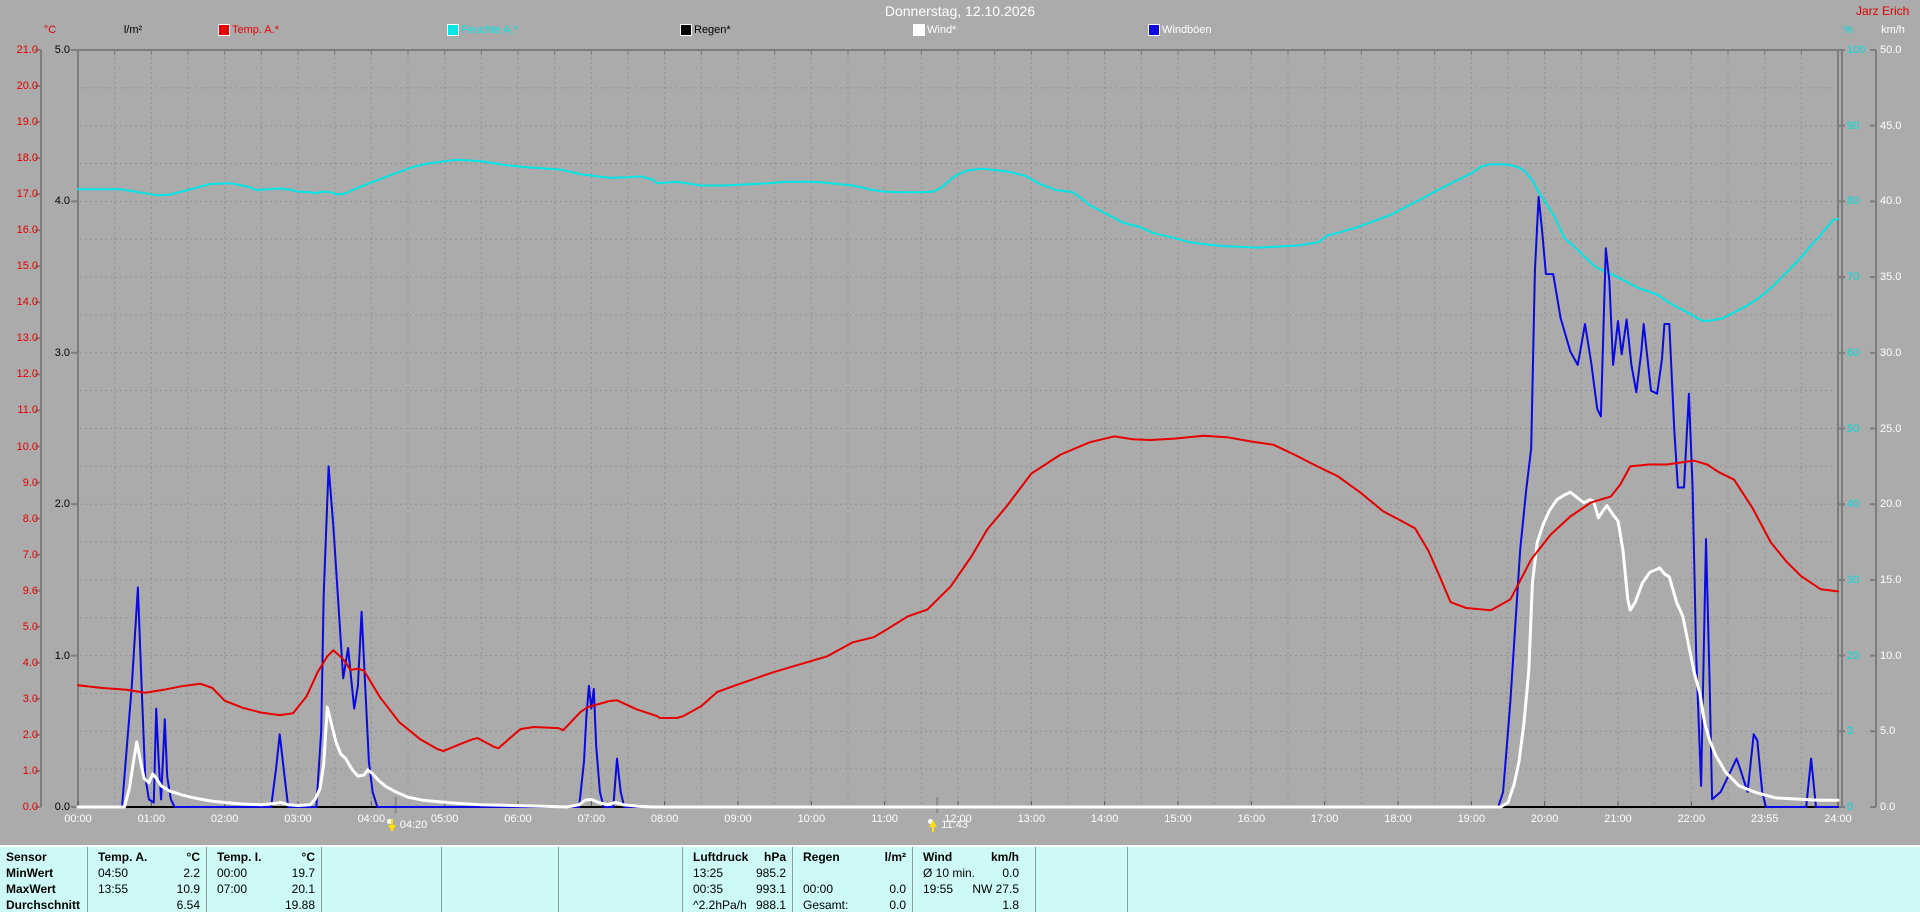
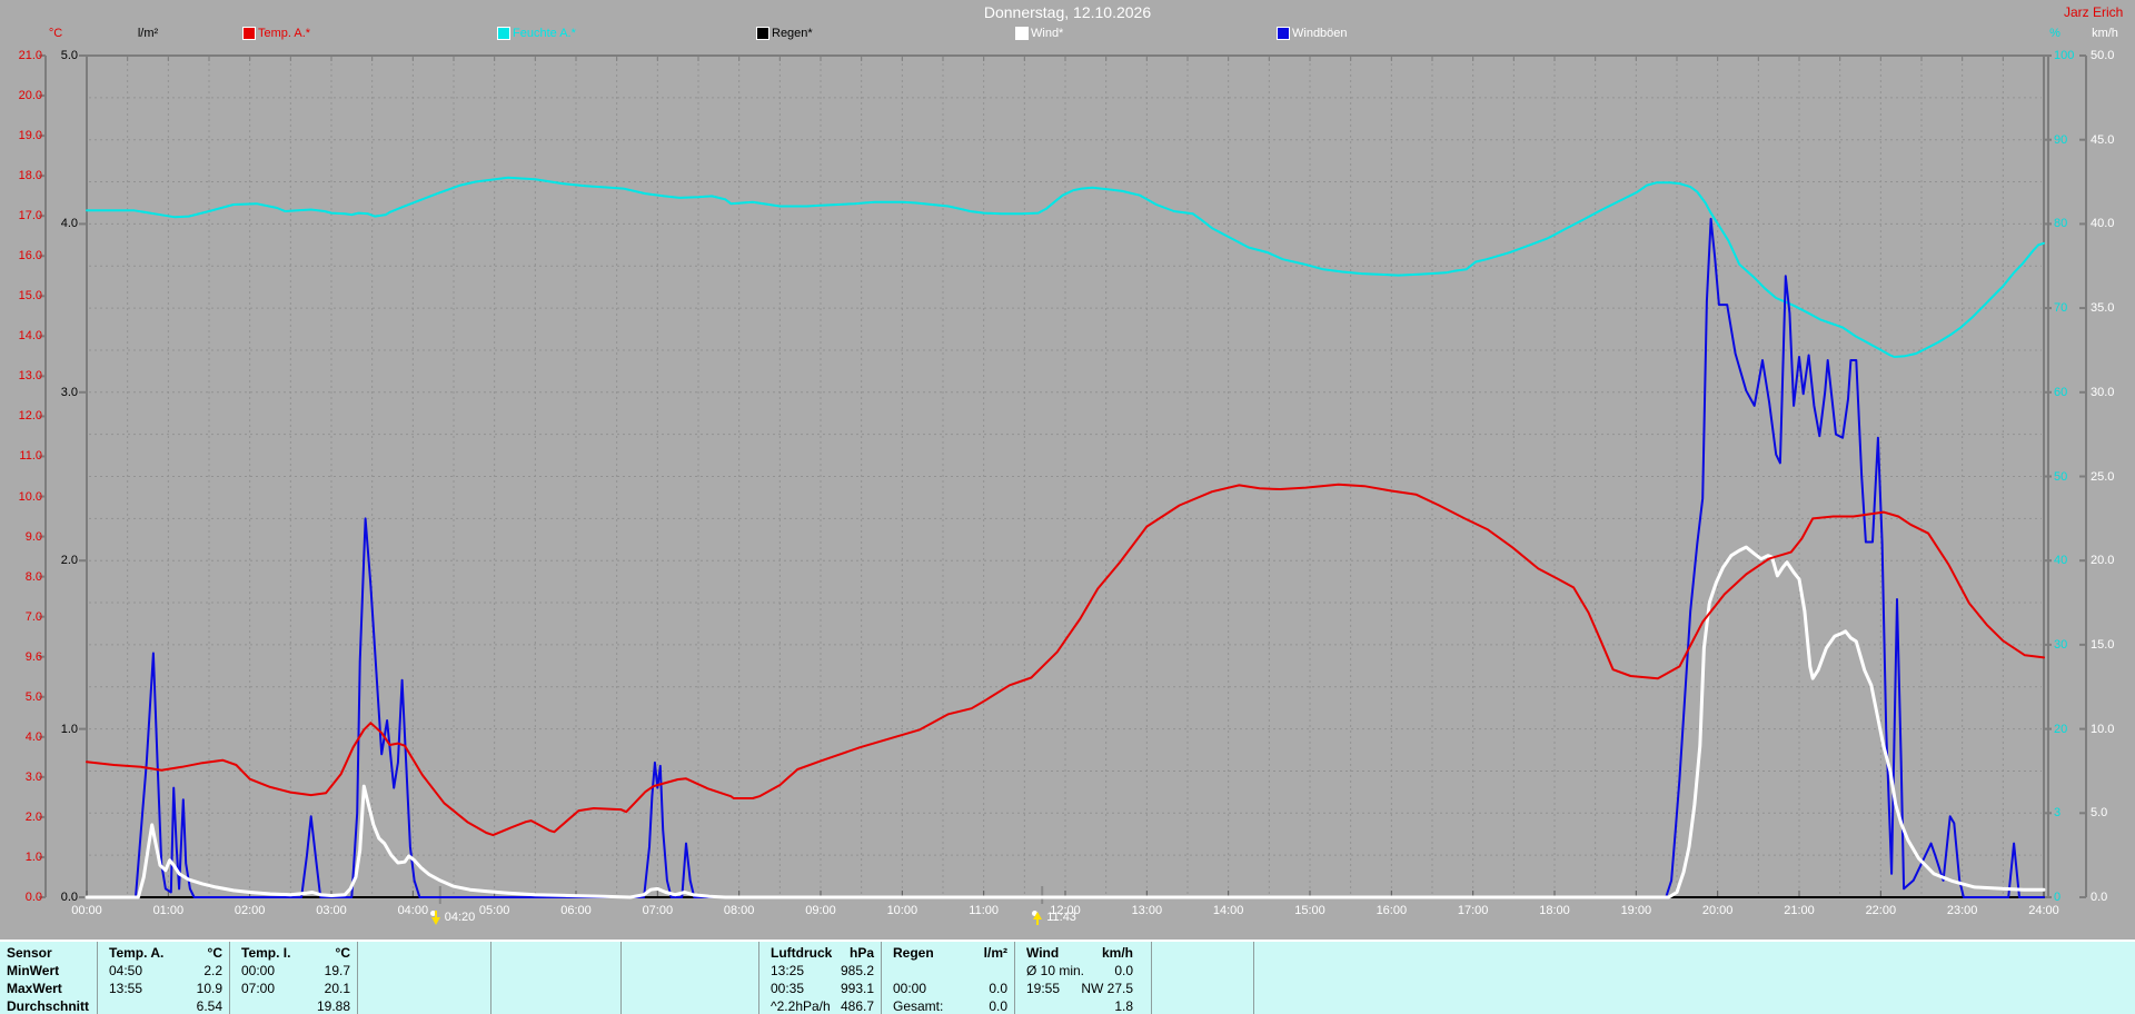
  Donnerstag, 12.10.2026
  Jarz Erich
  °C
  l/m²
  %
  km/h
  Temp. A.*
  Feuchte A.*
  Regen*
  Wind*
  Windböen
  21.0
  20.0
  19.0
  18.0
  17.0
  16.0
  15.0
  14.0
  13.0
  12.0
  11.0
  10.0
  9.0
  8.0
  7.0
  9.6
  5.0
  4.0
  3.0
  2.0
  1.0
  0.0
  5.0
  4.0
  3.0
  2.0
  1.0
  0.0
  100
  90
  80
  70
  60
  50
  40
  30
  20
  3
  0
  50.0
  45.0
  40.0
  35.0
  30.0
  25.0
  20.0
  15.0
  10.0
  5.0
  0.0
  00:00
  01:00
  02:00
  03:00
  04:00
  05:00
  06:00
  07:00
  08:00
  09:00
  10:00
  11:00
  12:00
  13:00
  14:00
  15:00
  16:00
  17:00
  18:00
  19:00
  20:00
  21:00
  22:00
- 23:55
+ 23:00
  24:00
  04:20
  11:43
  Sensor
  MinWert
  MaxWert
  Durchschnitt
  Temp. A.
  °C
  04:50
  2.2
  13:55
  10.9
  6.54
  Temp. I.
  °C
  00:00
  19.7
  07:00
  20.1
  19.88
  Luftdruck
  hPa
  13:25
  985.2
  00:35
  993.1
  ^2.2hPa/h
- 988.1
+ 486.7
  Regen
  l/m²
  00:00
  0.0
  Gesamt:
  0.0
  Wind
  km/h
  Ø 10 min.
  0.0
  19:55
  NW 27.5
  1.8
